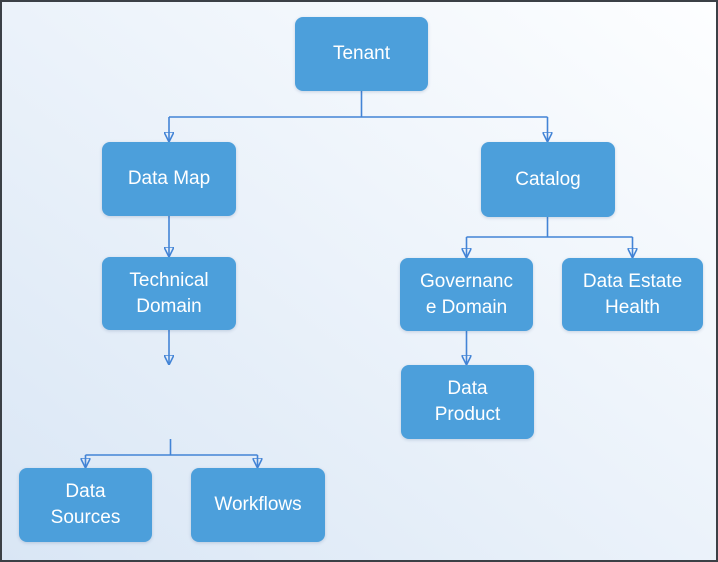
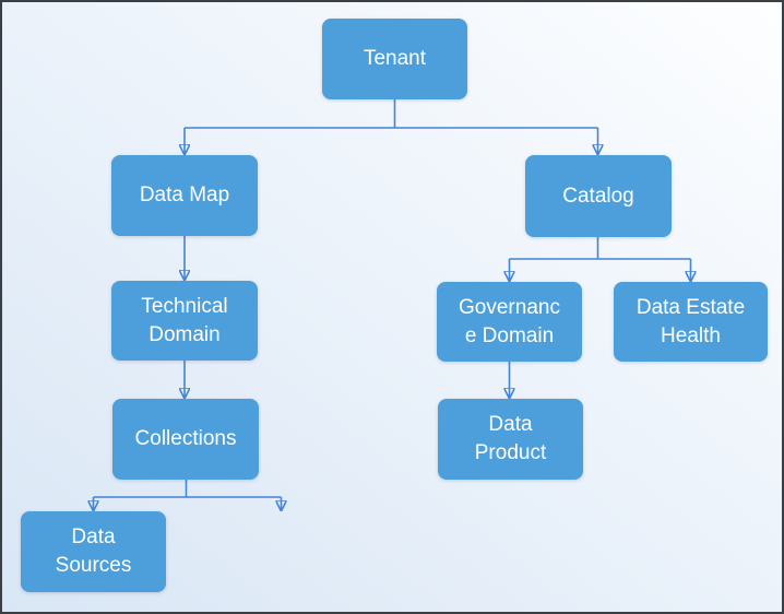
  Tenant
  Data Map
  Catalog
  Technical
  Domain
  Governanc
  e Domain
  Data Estate
  Health
+ Collections
  Data
  Product
  Data
  Sources
- Workflows
